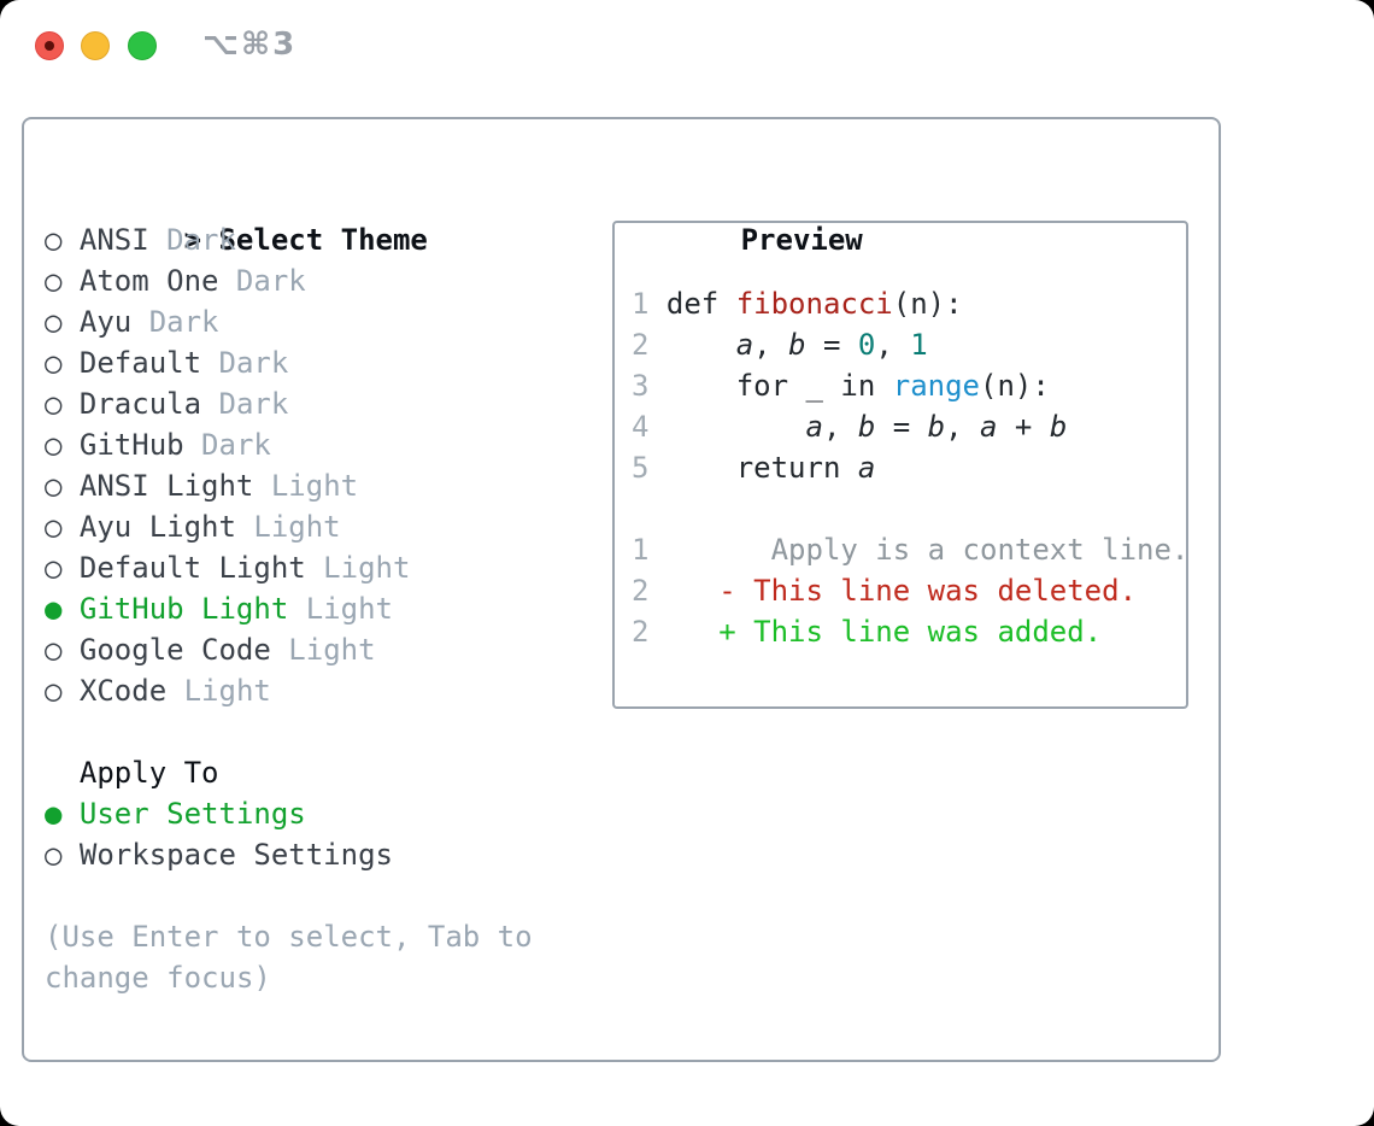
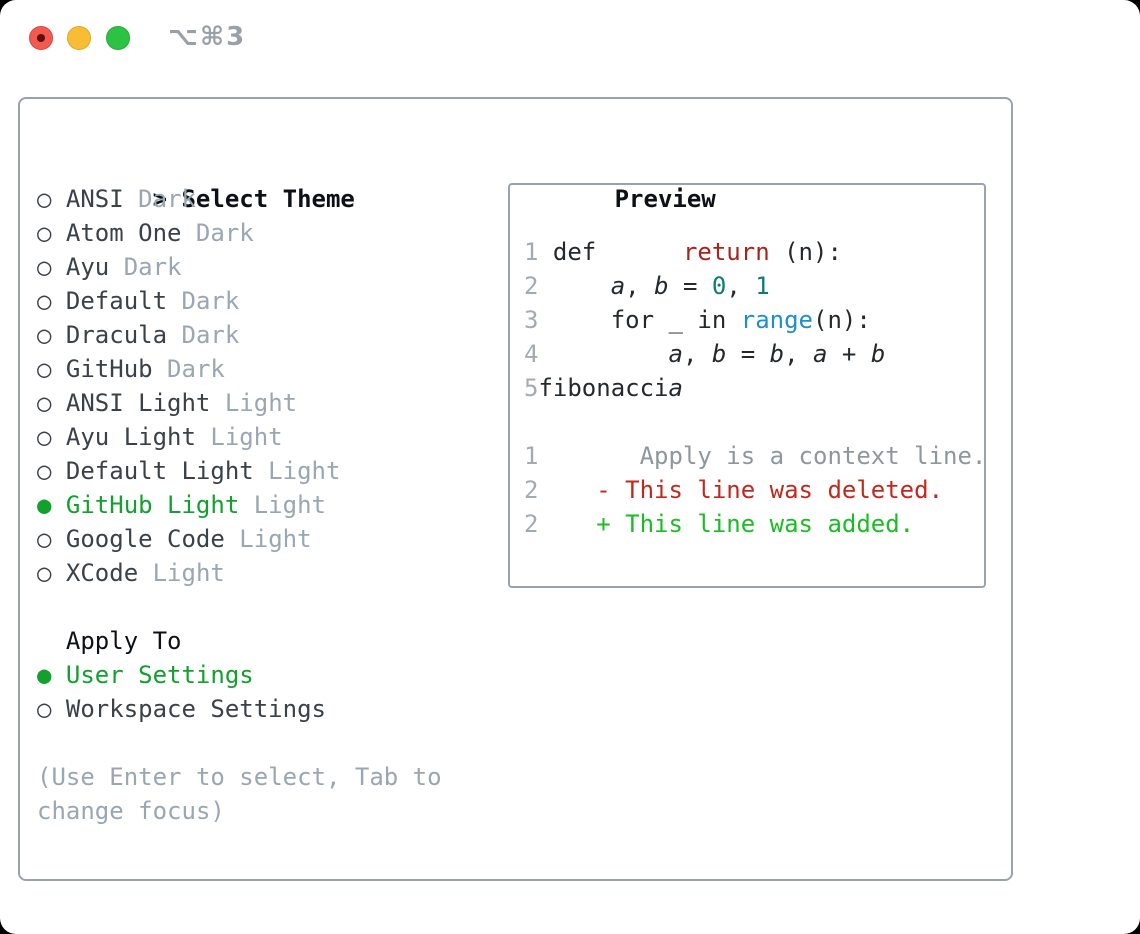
  ⌥⌘3
  > Select Theme
  ○ ANSI Dark
  ○ Atom One Dark
  ○ Ayu Dark
  ○ Default Dark
  ○ Dracula Dark
  ○ GitHub Dark
  ○ ANSI Light Light
  ○ Ayu Light Light
  ○ Default Light Light
  ● GitHub Light Light
  ○ Google Code Light
  ○ XCode Light
  Apply To
  ● User Settings
  ○ Workspace Settings
  (Use Enter to select, Tab to
  change focus)
  Preview
- 1 def fibonacci(n):
+ 1 def return (n):
  2 a, b = 0, 1
  3 for _ in range(n):
  4 a, b = b, a + b
- 5 return a
+ 5fibonaccia
  1 Apply is a context line.
  2 - This line was deleted.
  2 + This line was added.
